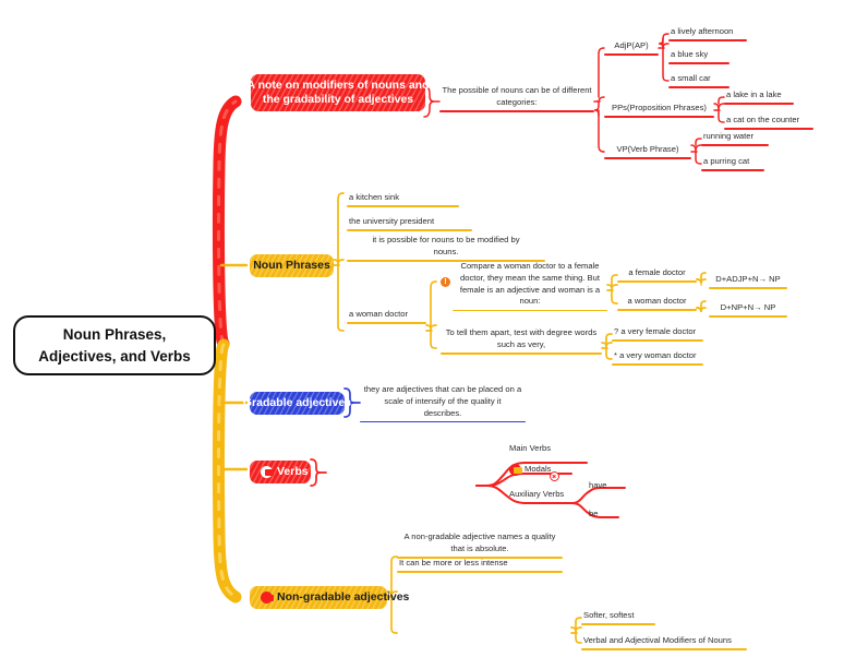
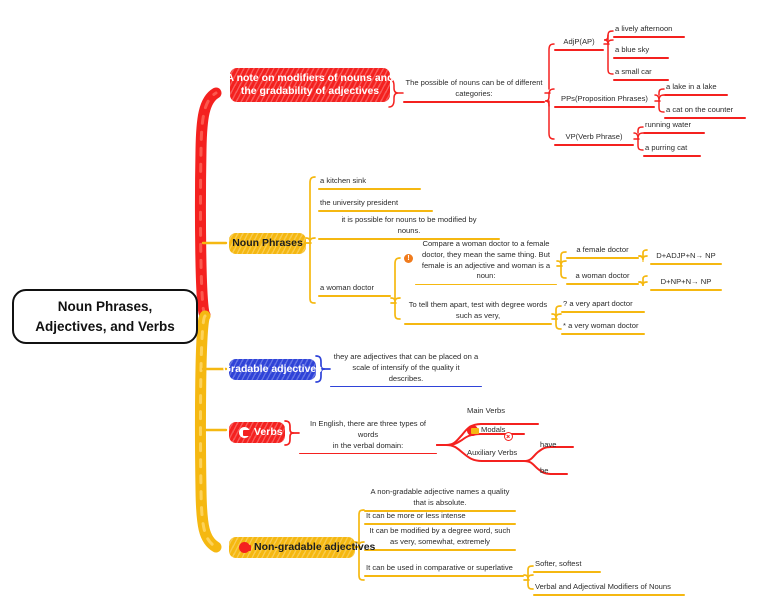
  Noun Phrases,
  Adjectives, and Verbs
  A note on modifiers of nouns and
  the gradability of adjectives
  The possible of nouns can be of different
  categories:
  AdjP(AP)
  PPs(Proposition Phrases)
  VP(Verb Phrase)
  a lively afternoon
  a blue sky
  a small car
  a lake in a lake
  a cat on the counter
  running water
  a purring cat
  Noun Phrases
  a kitchen sink
  the university president
  it is possible for nouns to be modified by
  nouns.
  a woman doctor
  Compare a woman doctor to a female
  doctor, they mean the same thing. But
  female is an adjective and woman is a noun:
  a female doctor
  a woman doctor
  D+ADJP+N→ NP
  D+NP+N→ NP
  To tell them apart, test with degree words
  such as very,
- ? a very female doctor
+ ? a very apart doctor
  * a very woman doctor
  Gradable adjectives
  they are adjectives that can be placed on a
  scale of intensify of the quality it
  describes.
  Verbs
+ In English, there are three types of words
+ in the verbal domain:
  Main Verbs
  Modals
  Auxiliary Verbs
  have
  be
  Non-gradable adjectives
  A non-gradable adjective names a quality
  that is absolute.
  It can be more or less intense
+ It can be modified by a degree word, such
+ as very, somewhat, extremely
+ It can be used in comparative or superlative
  Softer, softest
  Verbal and Adjectival Modifiers of Nouns
